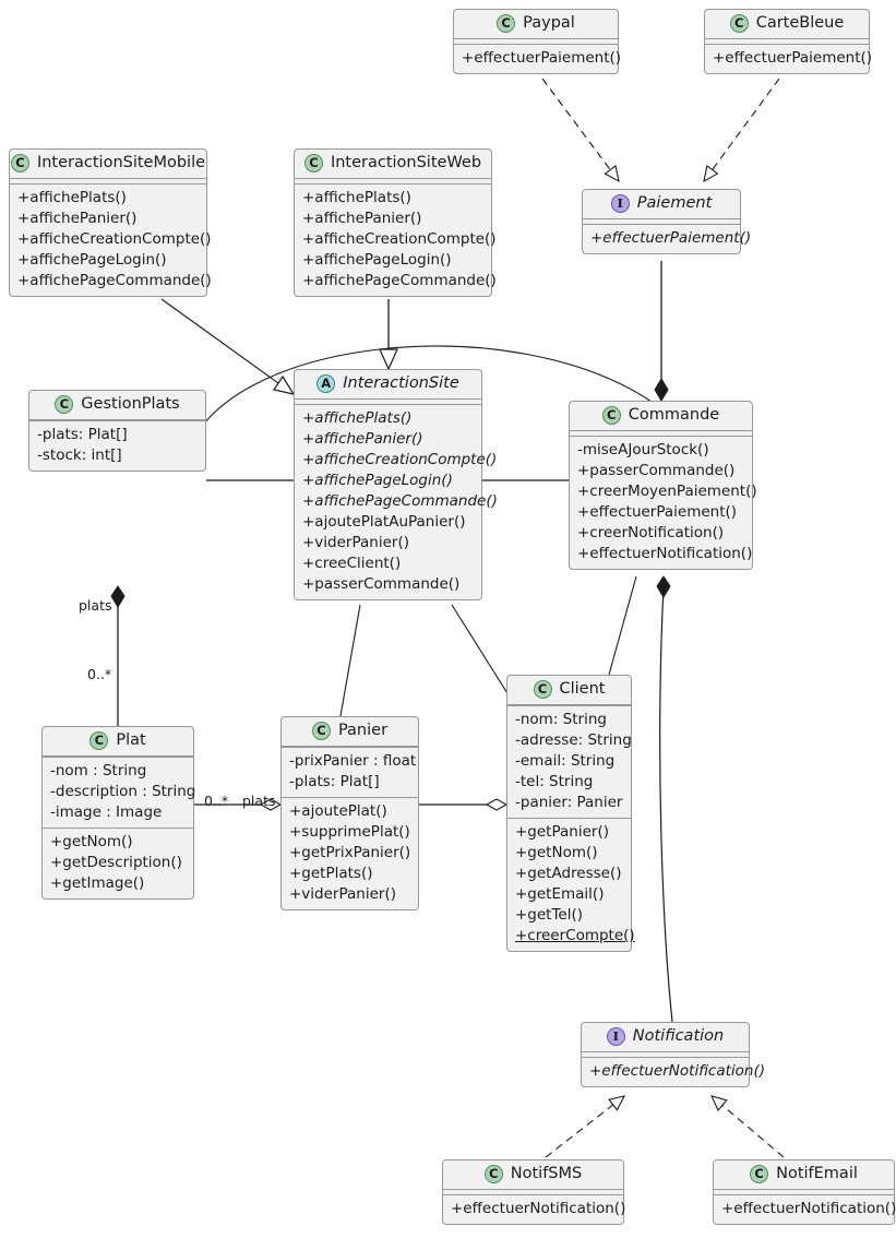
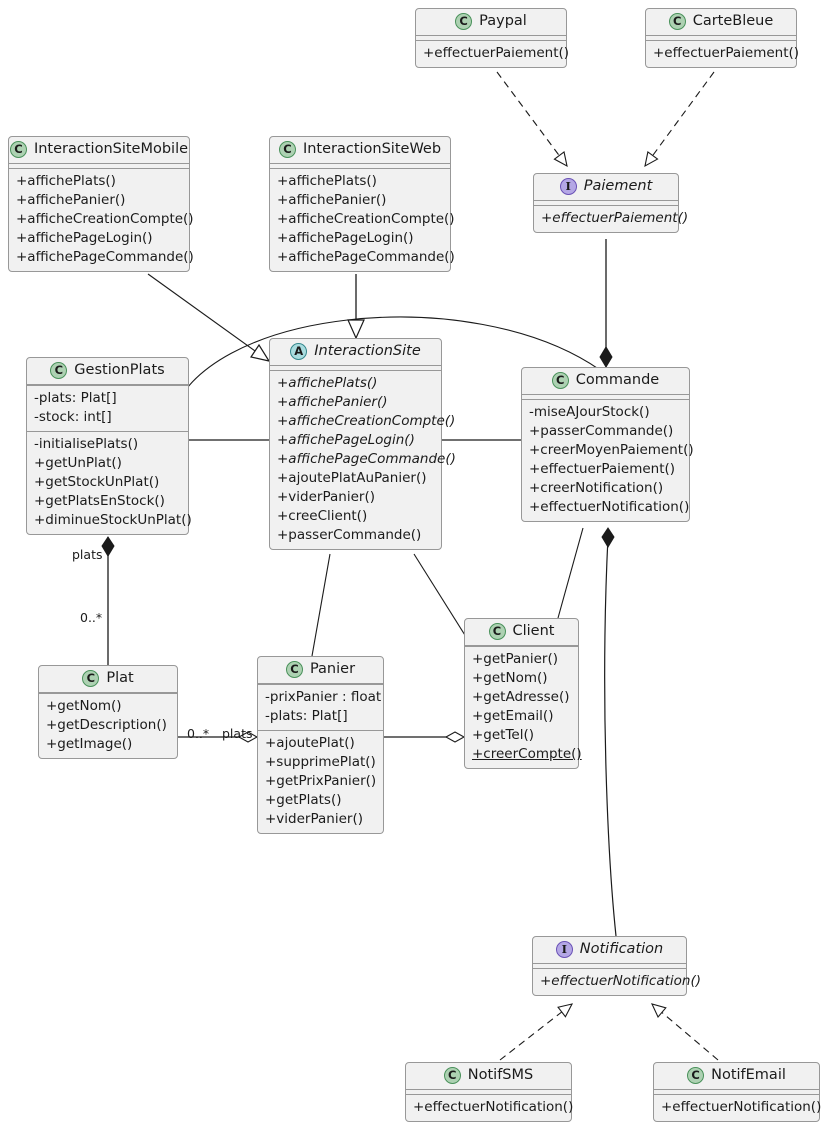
  C
  Paypal
  +effectuerPaiement()
  C
  CarteBleue
  +effectuerPaiement()
  I
  Paiement
  +effectuerPaiement()
  C
  InteractionSiteMobile
  +affichePlats()
  +affichePanier()
  +afficheCreationCompte()
  +affichePageLogin()
  +affichePageCommande()
  C
  InteractionSiteWeb
  +affichePlats()
  +affichePanier()
  +afficheCreationCompte()
  +affichePageLogin()
  +affichePageCommande()
  A
  InteractionSite
  +affichePlats()
  +affichePanier()
  +afficheCreationCompte()
  +affichePageLogin()
  +affichePageCommande()
  +ajoutePlatAuPanier()
  +viderPanier()
  +creeClient()
  +passerCommande()
  C
  GestionPlats
  -plats: Plat[]
  -stock: int[]
+ -initialisePlats()
+ +getUnPlat()
+ +getStockUnPlat()
+ +getPlatsEnStock()
+ +diminueStockUnPlat()
  C
  Commande
  -miseAJourStock()
  +passerCommande()
  +creerMoyenPaiement()
  +effectuerPaiement()
  +creerNotification()
  +effectuerNotification()
  C
  Plat
- -nom : String
- -description : String
- -image : Image
  +getNom()
  +getDescription()
  +getImage()
  C
  Panier
  -prixPanier : float
  -plats: Plat[]
  +ajoutePlat()
  +supprimePlat()
  +getPrixPanier()
  +getPlats()
  +viderPanier()
  C
  Client
- -nom: String
- -adresse: String
- -email: String
- -tel: String
- -panier: Panier
  +getPanier()
  +getNom()
  +getAdresse()
  +getEmail()
  +getTel()
  +creerCompte()
  I
  Notification
  +effectuerNotification()
  C
  NotifSMS
  +effectuerNotification()
  C
  NotifEmail
  +effectuerNotification()
  plats
  0..*
  0..*
  plats
